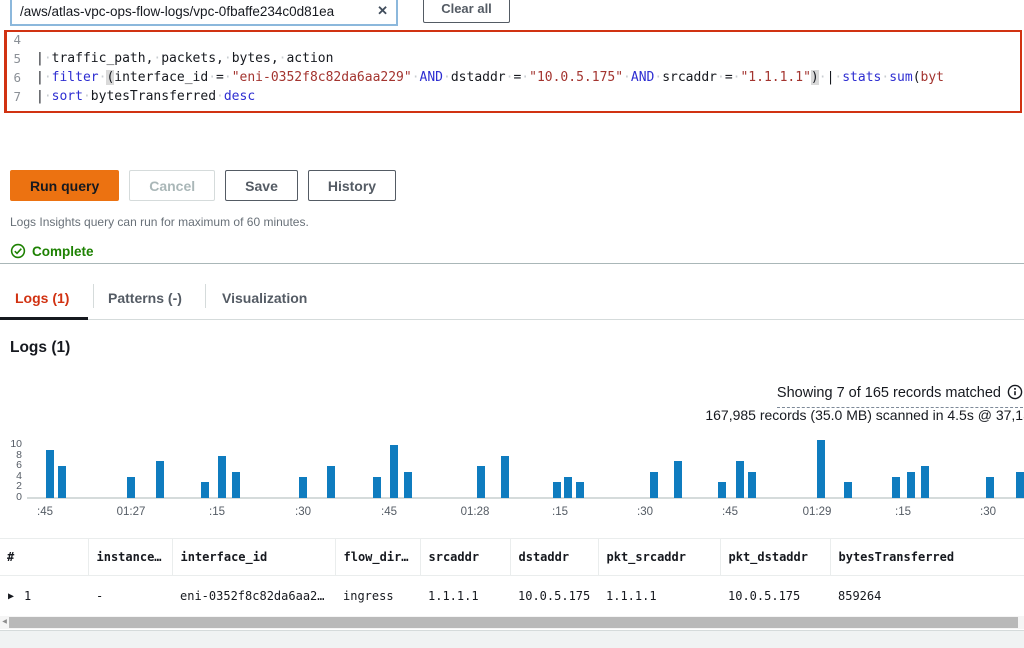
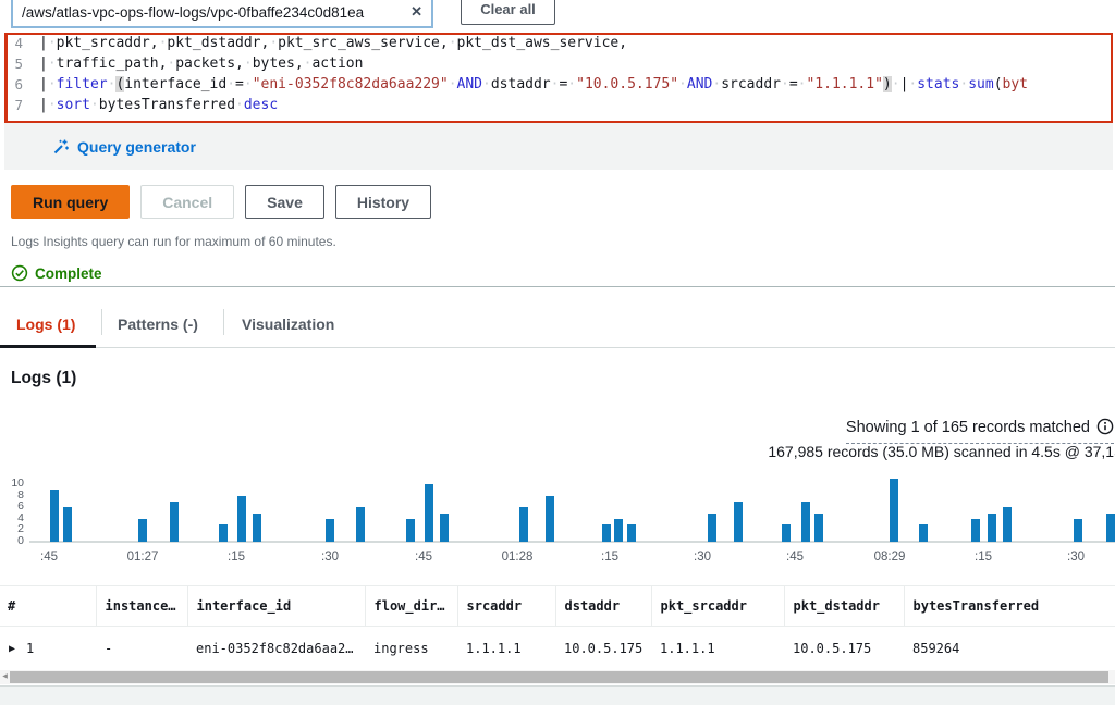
  /aws/atlas-vpc-ops-flow-logs/vpc-0fbaffe234c0d81ea
  ✕
  Clear all
  4
+ |·pkt_srcaddr,·pkt_dstaddr,·pkt_src_aws_service,·pkt_dst_aws_service,
  5
  |·traffic_path,·packets,·bytes,·action
  6
  |·filter·(interface_id·=·"eni-0352f8c82da6aa229"·AND·dstaddr·=·"10.0.5.175"·AND·srcaddr·=·"1.1.1.1")·|·stats·sum(byt
  7
  |·sort·bytesTransferred·desc
+ Query generator
  Run query
  Cancel
  Save
  History
  Logs Insights query can run for maximum of 60 minutes.
  Complete
  Logs (1)
  Patterns (-)
  Visualization
  Logs (1)
- Showing 7 of 165 records matched
+ Showing 1 of 165 records matched
  167,985 records (35.0 MB) scanned in 4.5s @ 37,1
  0
  2
  4
  6
  8
  10
  :45
  01:27
  :15
  :30
  :45
  01:28
  :15
  :30
  :45
- 01:29
+ 08:29
  :15
  :30
  #	instance…	interface_id	flow_dir…	srcaddr	dstaddr	pkt_srcaddr	pkt_dstaddr	bytesTransferred
  ▶ 1	-	eni-0352f8c82da6aa2…	ingress	1.1.1.1	10.0.5.175	1.1.1.1	10.0.5.175	859264
